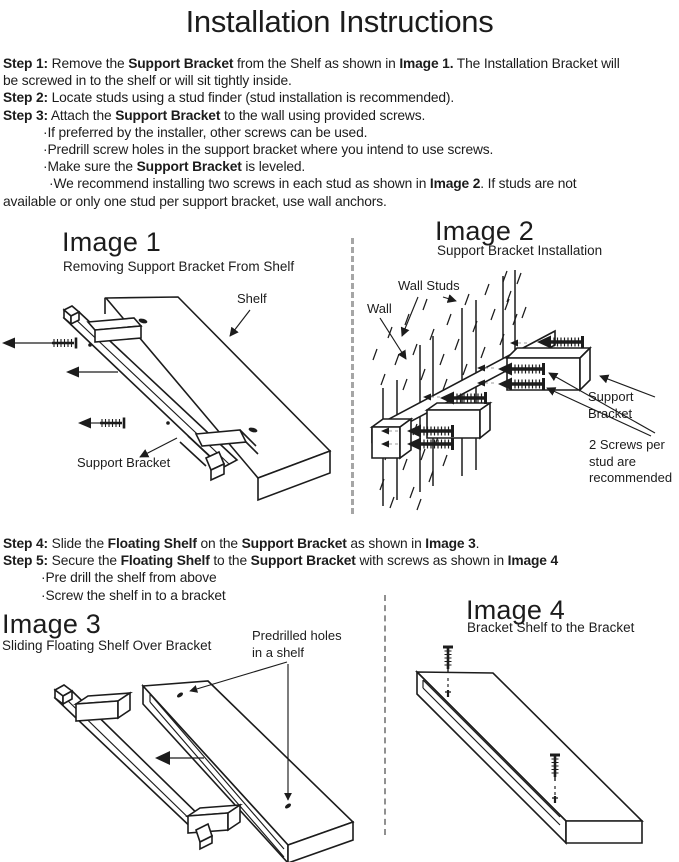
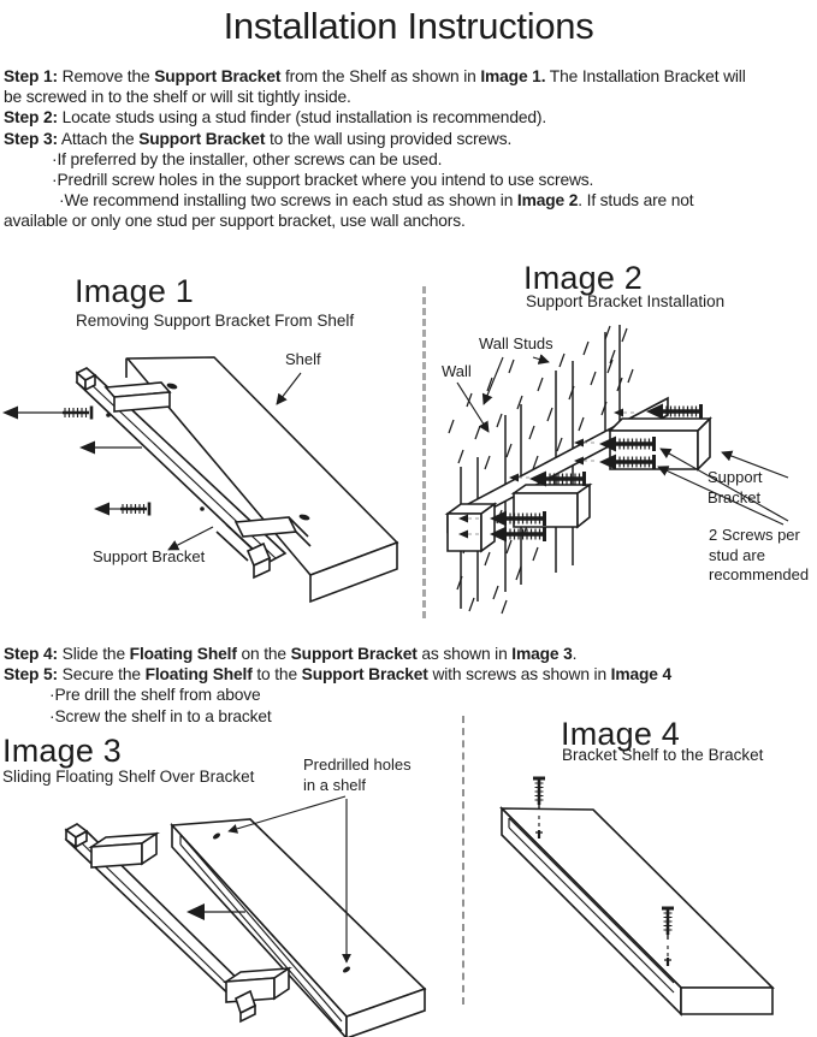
  Installation Instructions
  Step 1: Remove the Support Bracket from the Shelf as shown in Image 1. The Installation Bracket will
  be screwed in to the shelf or will sit tightly inside.
  Step 2: Locate studs using a stud finder (stud installation is recommended).
  Step 3: Attach the Support Bracket to the wall using provided screws.
  ·If preferred by the installer, other screws can be used.
  ·Predrill screw holes in the support bracket where you intend to use screws.
- ·Make sure the Support Bracket is leveled.
  ·We recommend installing two screws in each stud as shown in Image 2. If studs are not
  available or only one stud per support bracket, use wall anchors.
  Image 1
  Removing Support Bracket From Shelf
  Shelf
  Support Bracket
  Image 2
  Support Bracket Installation
  Wall Studs
  Wall
  Support Bracket
  2 Screws per stud are recommended
  Step 4: Slide the Floating Shelf on the Support Bracket as shown in Image 3.
  Step 5: Secure the Floating Shelf to the Support Bracket with screws as shown in Image 4
  ·Pre drill the shelf from above
  ·Screw the shelf in to a bracket
  Image 3
  Sliding Floating Shelf Over Bracket
  Predrilled holes in a shelf
  Image 4
  Bracket Shelf to the Bracket
